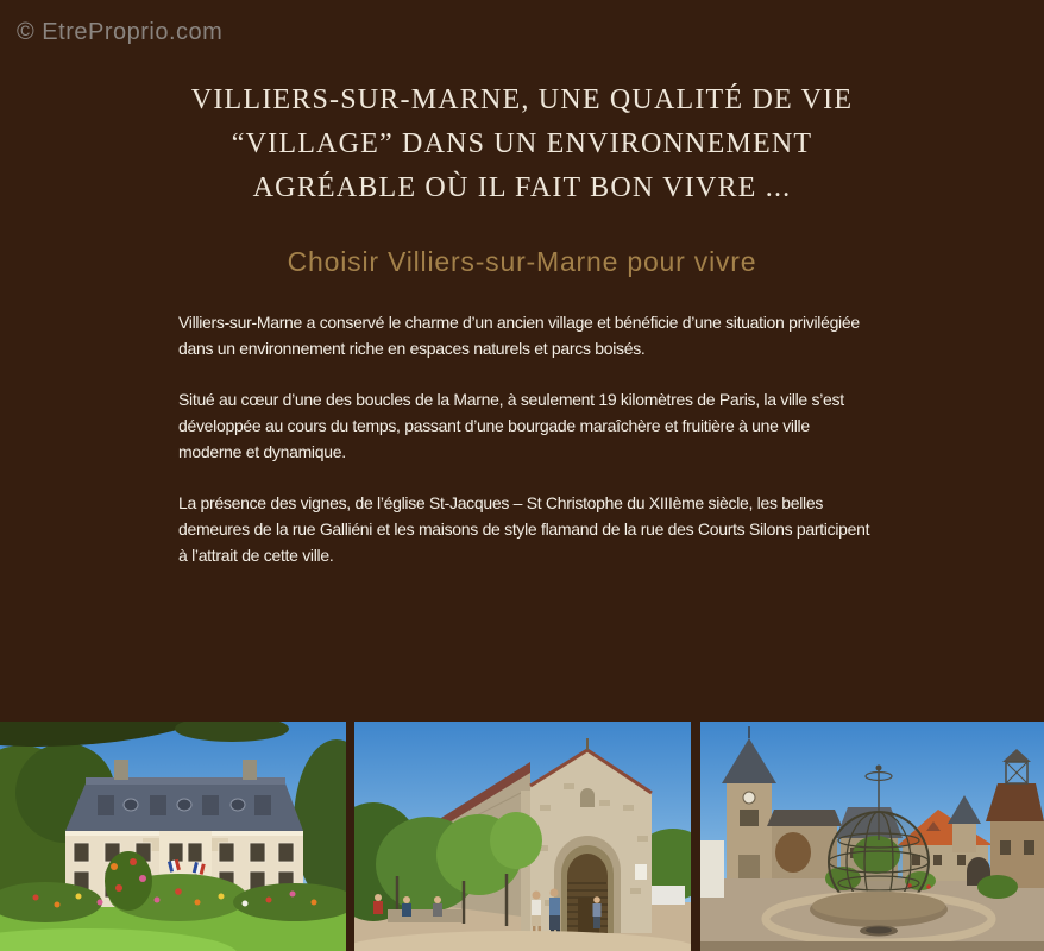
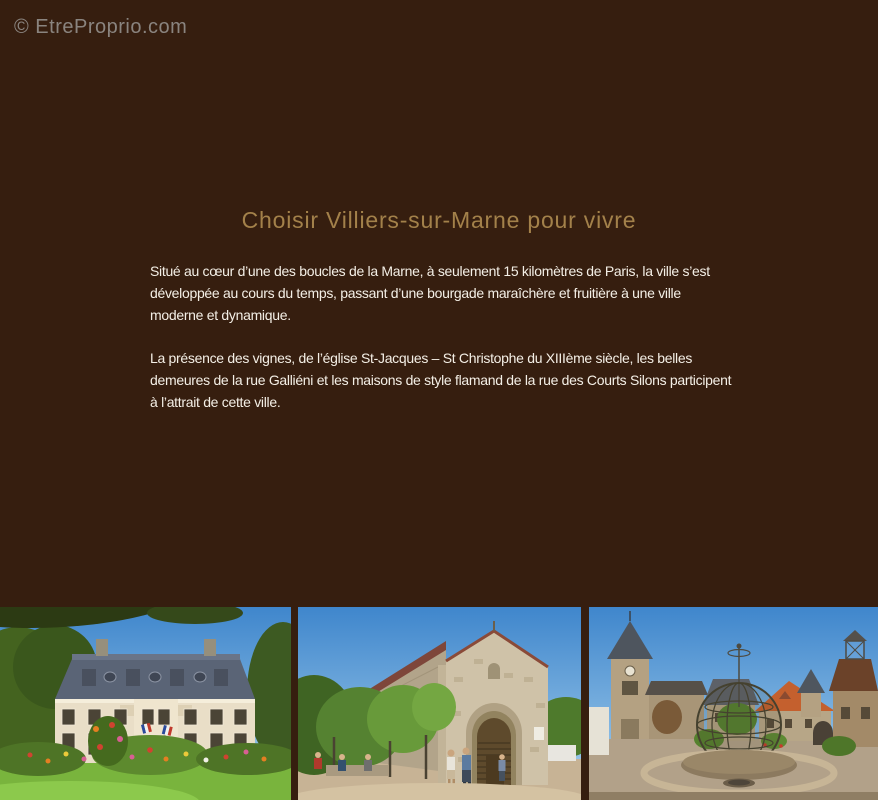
  © EtreProprio.com
- VILLIERS-SUR-MARNE, UNE QUALITÉ DE VIE
- “VILLAGE” DANS UN ENVIRONNEMENT
- AGRÉABLE OÙ IL FAIT BON VIVRE ...
  Choisir Villiers-sur-Marne pour vivre
- Villiers-sur-Marne a conservé le charme d’un ancien village et bénéficie d’une situation privilégiée dans un environnement riche en espaces naturels et parcs boisés.
- Situé au cœur d’une des boucles de la Marne, à seulement 19 kilomètres de Paris, la ville s’est développée au cours du temps, passant d’une bourgade maraîchère et fruitière à une ville moderne et dynamique.
+ Situé au cœur d’une des boucles de la Marne, à seulement 15 kilomètres de Paris, la ville s’est développée au cours du temps, passant d’une bourgade maraîchère et fruitière à une ville moderne et dynamique.
  La présence des vignes, de l’église St-Jacques – St Christophe du XIIIème siècle, les belles demeures de la rue Galliéni et les maisons de style flamand de la rue des Courts Silons participent à l’attrait de cette ville.
